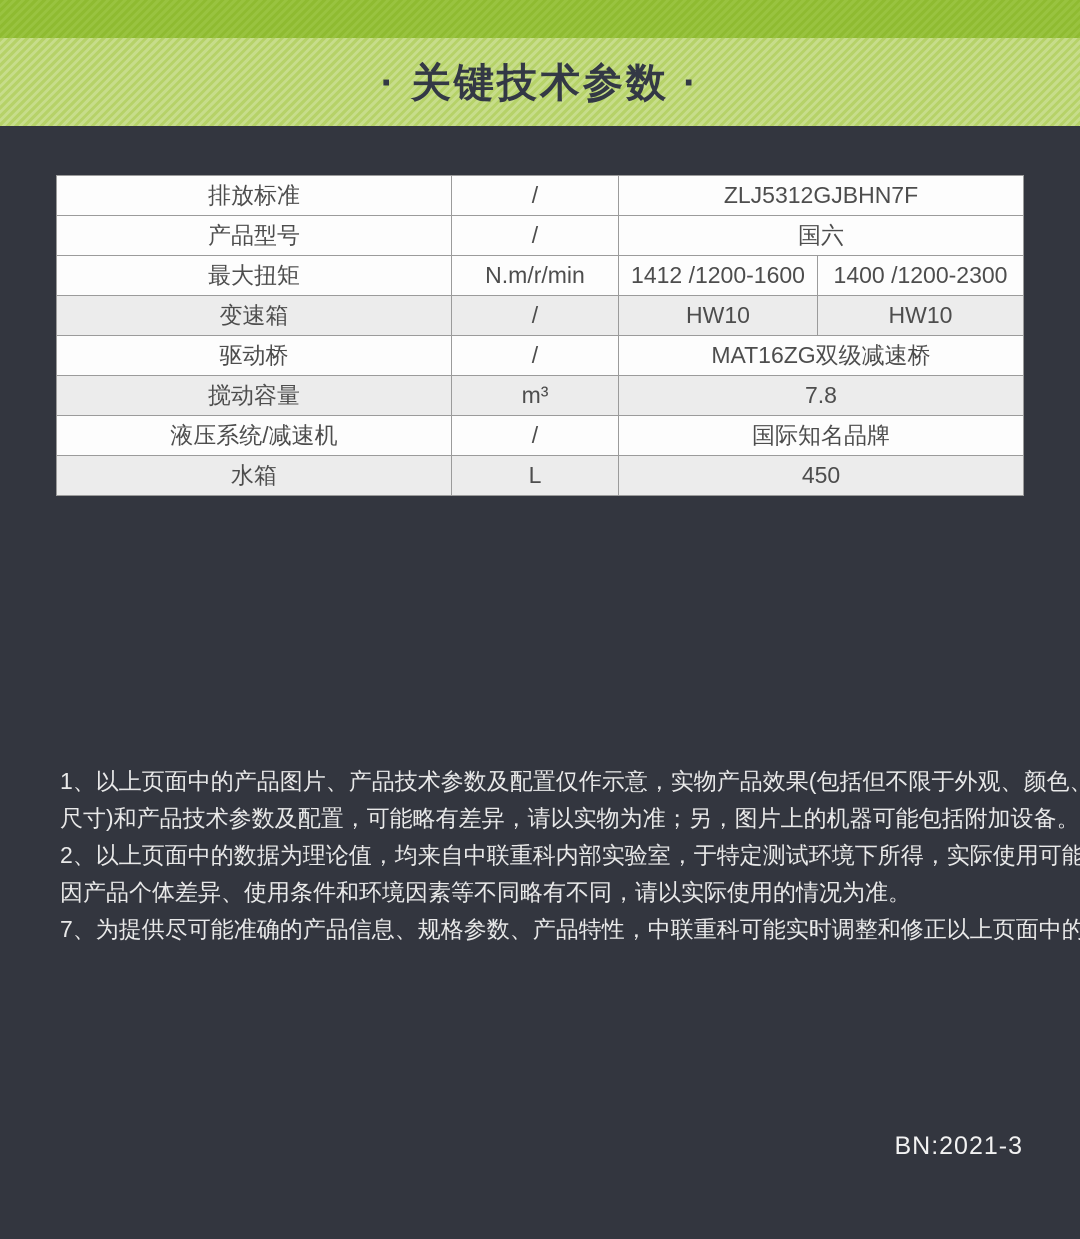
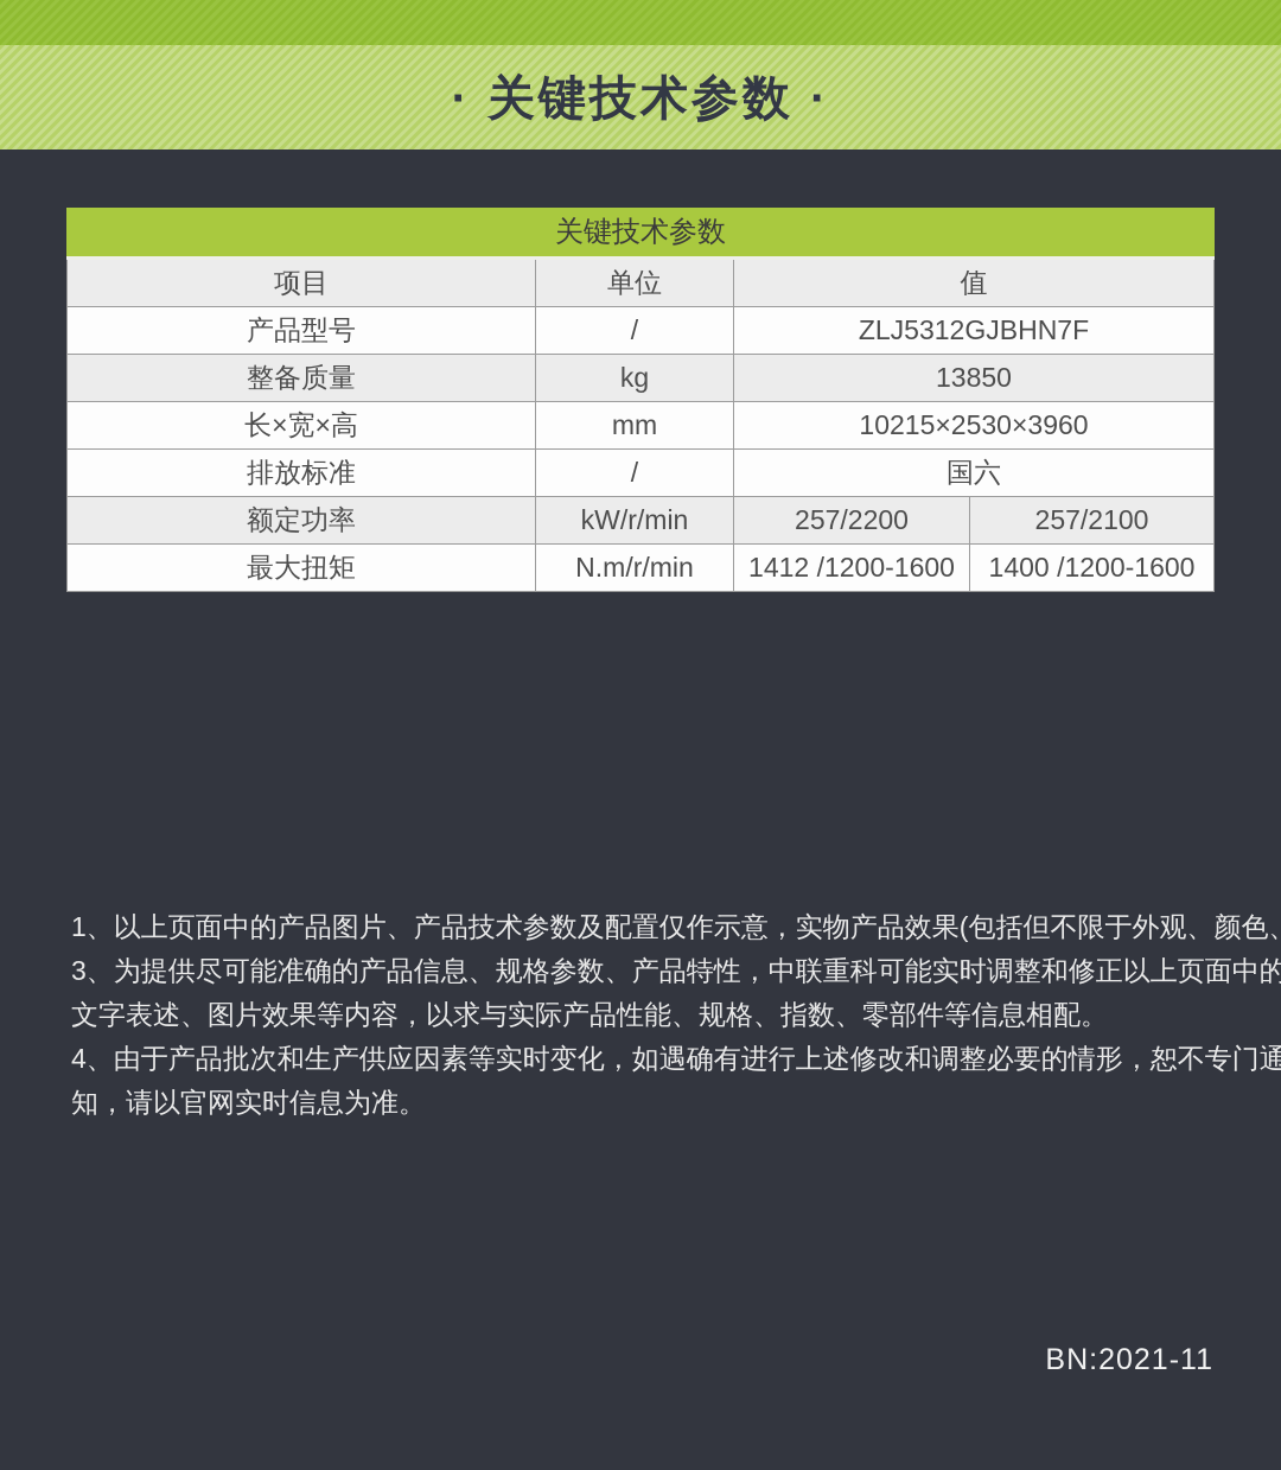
  · 关键技术参数 ·
+ 关键技术参数
+ 项目	单位	值
- 排放标准	/	ZLJ5312GJBHN7F
+ 产品型号	/	ZLJ5312GJBHN7F
+ 整备质量	kg	13850
+ 长×宽×高	mm	10215×2530×3960
- 产品型号	/	国六
+ 排放标准	/	国六
+ 额定功率	kW/r/min	257/2200	257/2100
- 最大扭矩	N.m/r/min	1412 /1200-1600	1400 /1200-2300
+ 最大扭矩	N.m/r/min	1412 /1200-1600	1400 /1200-1600
- 变速箱	/	HW10	HW10
- 驱动桥	/	MAT16ZG双级减速桥
- 搅动容量	m³	7.8
- 液压系统/减速机	/	国际知名品牌
- 水箱	L	450
  1、以上页面中的产品图片、产品技术参数及配置仅作示意，实物产品效果(包括但不限于外观、颜色
- 尺寸)和产品技术参数及配置，可能略有差异，请以实物为准；另，图片上的机器可能包括附加设备。
- 2、以上页面中的数据为理论值，均来自中联重科内部实验室，于特定测试环境下所得，实际使用可能
- 因产品个体差异、使用条件和环境因素等不同略有不同，请以实际使用的情况为准。
- 7、为提供尽可能准确的产品信息、规格参数、产品特性，中联重科可能实时调整和修正以上页面中的
+ 3、为提供尽可能准确的产品信息、规格参数、产品特性，中联重科可能实时调整和修正以上页面中的
+ 文字表述、图片效果等内容，以求与实际产品性能、规格、指数、零部件等信息相配。
+ 4、由于产品批次和生产供应因素等实时变化，如遇确有进行上述修改和调整必要的情形，恕不专门通
+ 知，请以官网实时信息为准。
- BN:2021-3
+ BN:2021-11
